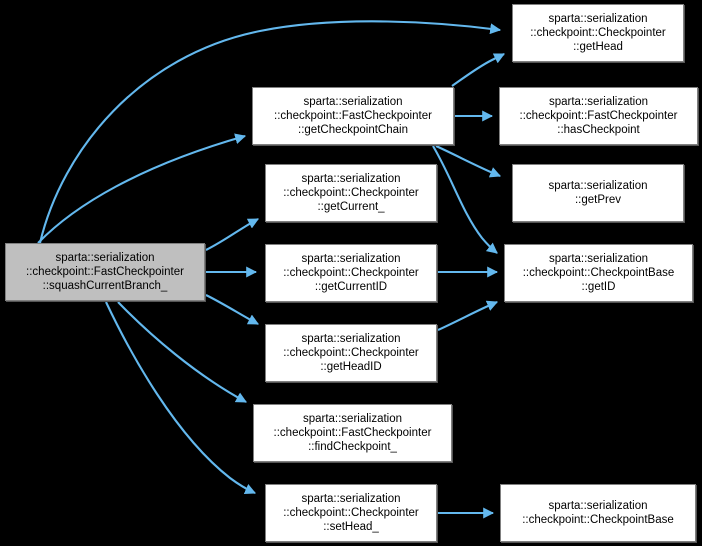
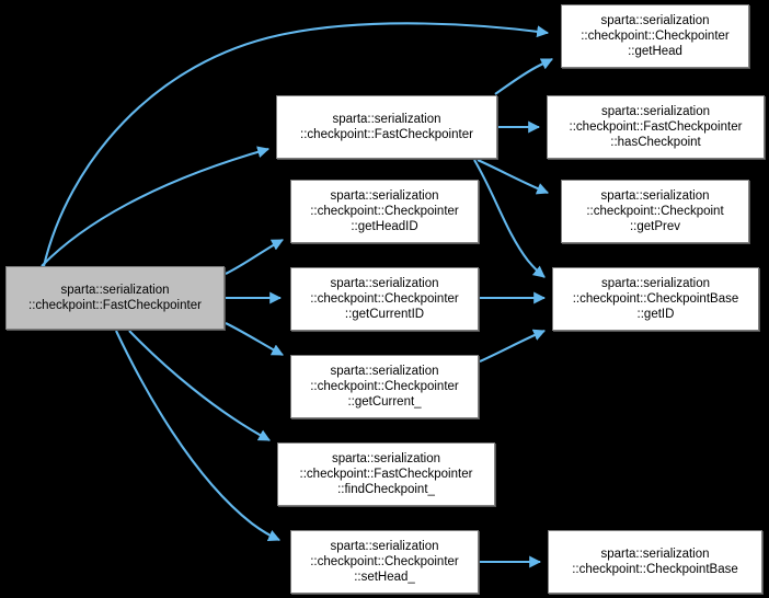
  sparta::serialization
  ::checkpoint::FastCheckpointer
- ::squashCurrentBranch_
  sparta::serialization
  ::checkpoint::FastCheckpointer
- ::getCheckpointChain
  sparta::serialization
  ::checkpoint::Checkpointer
- ::getCurrent_
+ ::getHeadID
  sparta::serialization
  ::checkpoint::Checkpointer
  ::getCurrentID
  sparta::serialization
  ::checkpoint::Checkpointer
- ::getHeadID
+ ::getCurrent_
  sparta::serialization
  ::checkpoint::FastCheckpointer
  ::findCheckpoint_
  sparta::serialization
  ::checkpoint::Checkpointer
  ::setHead_
  sparta::serialization
  ::checkpoint::Checkpointer
  ::getHead
  sparta::serialization
  ::checkpoint::FastCheckpointer
  ::hasCheckpoint
  sparta::serialization
+ ::checkpoint::Checkpoint
  ::getPrev
  sparta::serialization
  ::checkpoint::CheckpointBase
  ::getID
  sparta::serialization
  ::checkpoint::CheckpointBase
